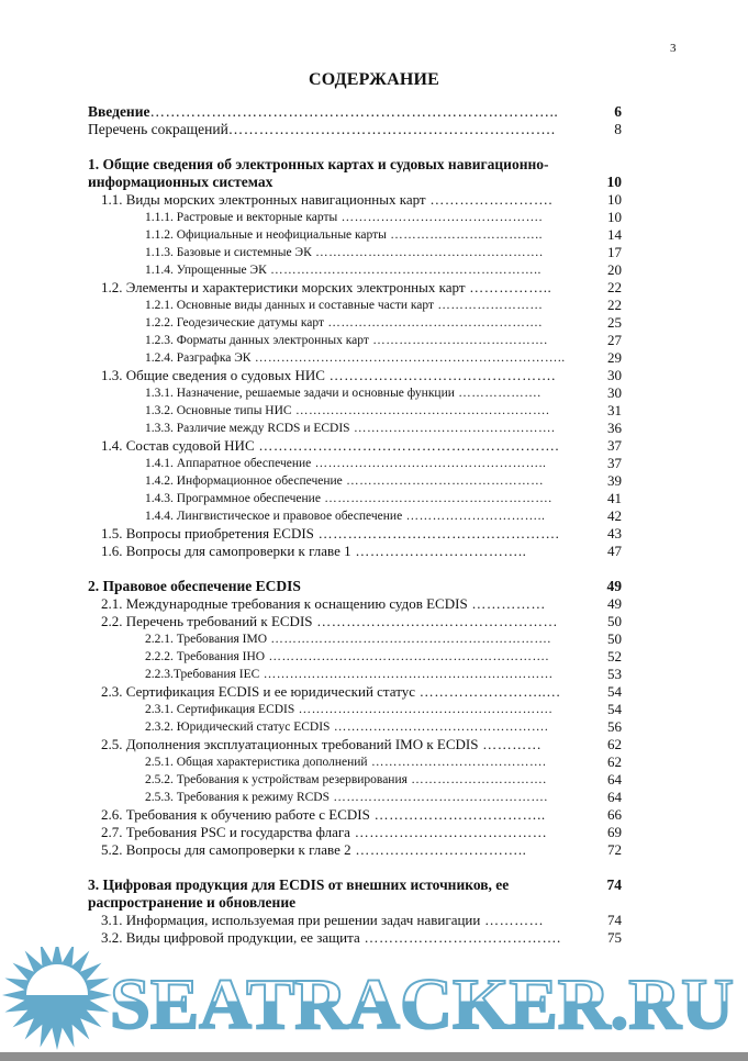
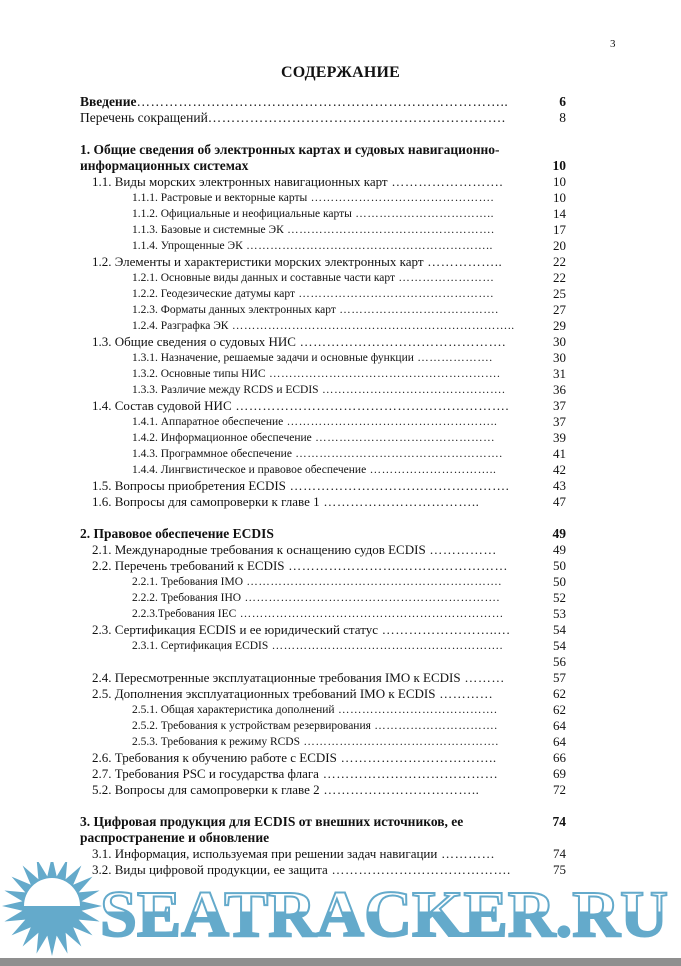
  3
  СОДЕРЖАНИЕ
  Введение……………………………………………………………………..
  6
  Перечень сокращений……………………………………………………….
  8
  1. Общие сведения об электронных картах и судовых навигационно-информационных системах
  10
  1.1. Виды морских электронных навигационных карт …………………….
  10
  1.1.1. Растровые и векторные карты ……………………………………….
  10
  1.1.2. Официальные и неофициальные карты ……………………………..
  14
  1.1.3. Базовые и системные ЭК …………………………………………….
  17
  1.1.4. Упрощенные ЭК ……………………………………………………..
  20
  1.2. Элементы и характеристики морских электронных карт ……………..
  22
  1.2.1. Основные виды данных и составные части карт ……………………
  22
  1.2.2. Геодезические датумы карт ………………………………………….
  25
  1.2.3. Форматы данных электронных карт ………………………………….
  27
  1.2.4. Разграфка ЭК ……………………………………………………………..
  29
  1.3. Общие сведения о судовых НИС ……………………………………….
  30
  1.3.1. Назначение, решаемые задачи и основные функции ……………….
  30
  1.3.2. Основные типы НИС ………………………………………………….
  31
  1.3.3. Различие между RCDS и ECDIS ……………………………………….
  36
  1.4. Состав судовой НИС …………………………………………………….
  37
  1.4.1. Аппаратное обеспечение ……………………………………………..
  37
  1.4.2. Информационное обеспечение ………………………………………
  39
  1.4.3. Программное обеспечение …………………………………………….
  41
  1.4.4. Лингвистическое и правовое обеспечение …………………………..
  42
  1.5. Вопросы приобретения ECDIS ………………………………………….
  43
  1.6. Вопросы для самопроверки к главе 1 ……………………………..
  47
  2. Правовое обеспечение ECDIS
  49
  2.1. Международные требования к оснащению судов ECDIS ……………
  49
  2.2. Перечень требований к ECDIS …………………….……………………
  50
  2.2.1. Требования IMO ……………………………………………………….
  50
  2.2.2. Требования IHO ……………………………………………………….
  52
  2.2.3.Требования IEC …………………………………………………………
  53
  2.3. Сертификация ECDIS и ее юридический статус ……………………..…
  54
  2.3.1. Сертификация ECDIS ………………………………………………….
  54
- 2.3.2. Юридический статус ECDIS ………………………………………….
  56
+ 2.4. Пересмотренные эксплуатационные требования IMO к ECDIS ………
+ 57
  2.5. Дополнения эксплуатационных требований IMO к ECDIS …………
  62
  2.5.1. Общая характеристика дополнений ………………………………….
  62
  2.5.2. Требования к устройствам резервирования ………………………….
  64
  2.5.3. Требования к режиму RCDS ………………………………………….
  64
  2.6. Требования к обучению работе с ECDIS ……………………………..
  66
  2.7. Требования PSC и государства флага …………………………………
  69
  5.2. Вопросы для самопроверки к главе 2 ……………………………..
  72
  3. Цифровая продукция для ECDIS от внешних источников, ее распространение и обновление
  74
  3.1. Информация, используемая при решении задач навигации …………
  74
  3.2. Виды цифровой продукции, ее защита ………………………………….
  75
  SEATRACKER.RU
